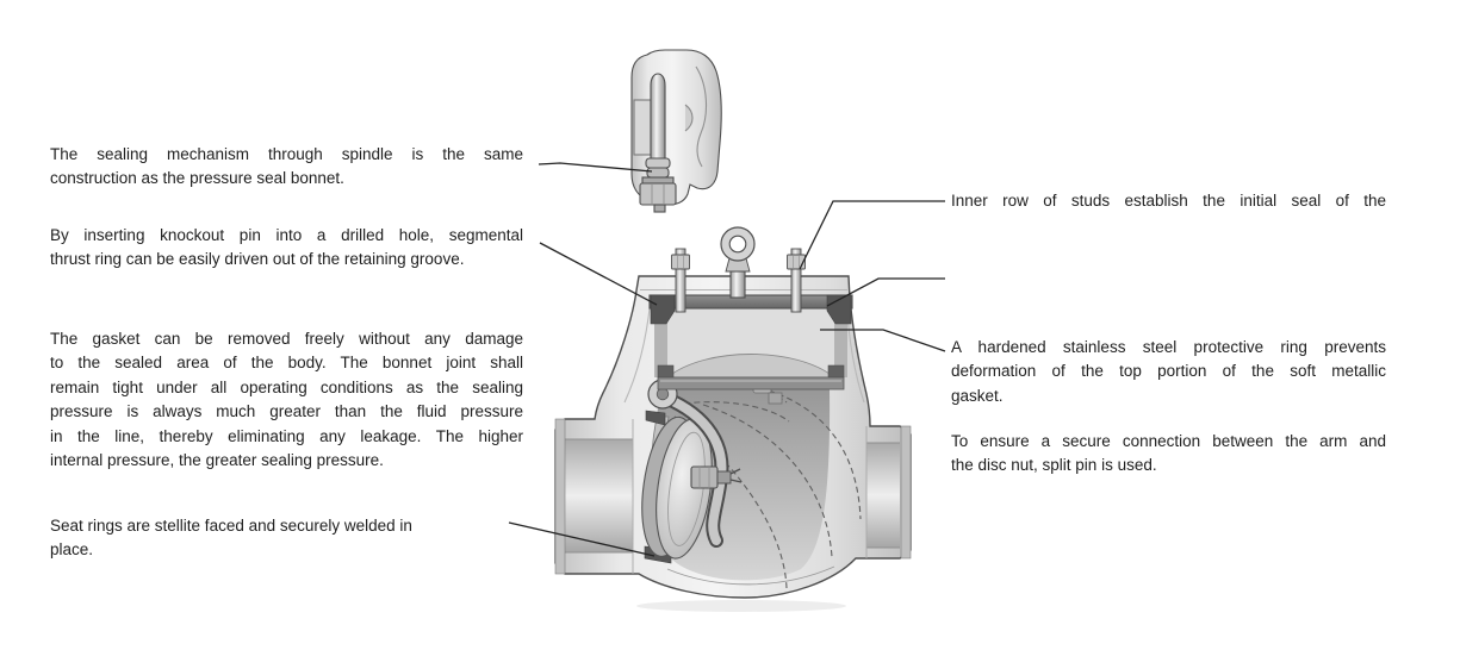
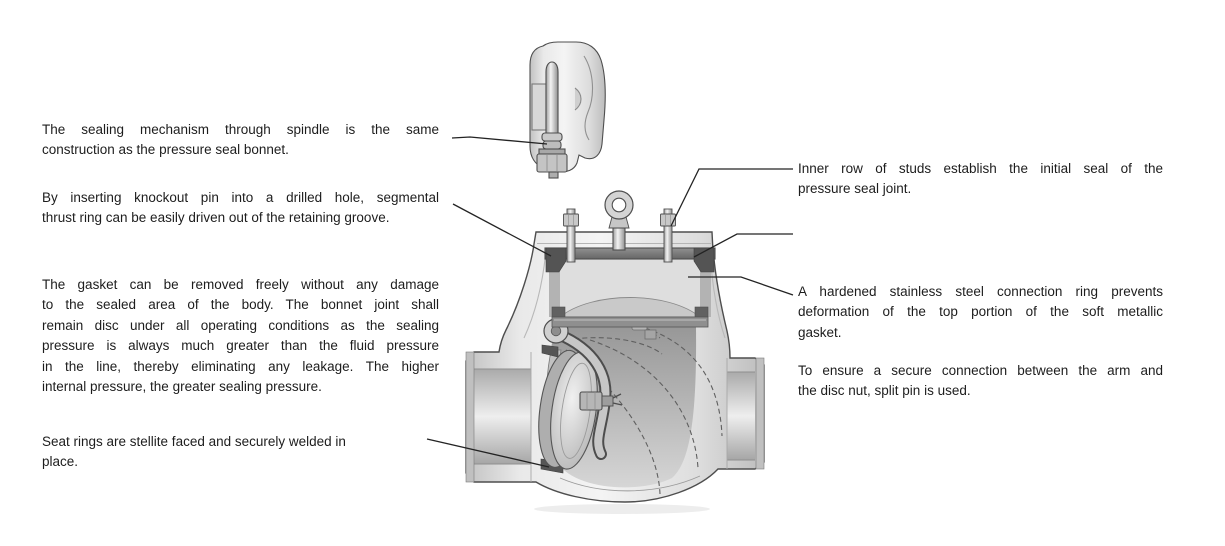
  The sealing mechanism through spindle is the same
  construction as the pressure seal bonnet.
  By inserting knockout pin into a drilled hole, segmental
  thrust ring can be easily driven out of the retaining groove.
  The gasket can be removed freely without any damage
  to the sealed area of the body. The bonnet joint shall
- remain tight under all operating conditions as the sealing
+ remain disc under all operating conditions as the sealing
  pressure is always much greater than the fluid pressure
  in the line, thereby eliminating any leakage. The higher
  internal pressure, the greater sealing pressure.
  Seat rings are stellite faced and securely welded in
  place.
  Inner row of studs establish the initial seal of the
+ pressure seal joint.
- A hardened stainless steel protective ring prevents
+ A hardened stainless steel connection ring prevents
  deformation of the top portion of the soft metallic
  gasket.
  To ensure a secure connection between the arm and
  the disc nut, split pin is used.
